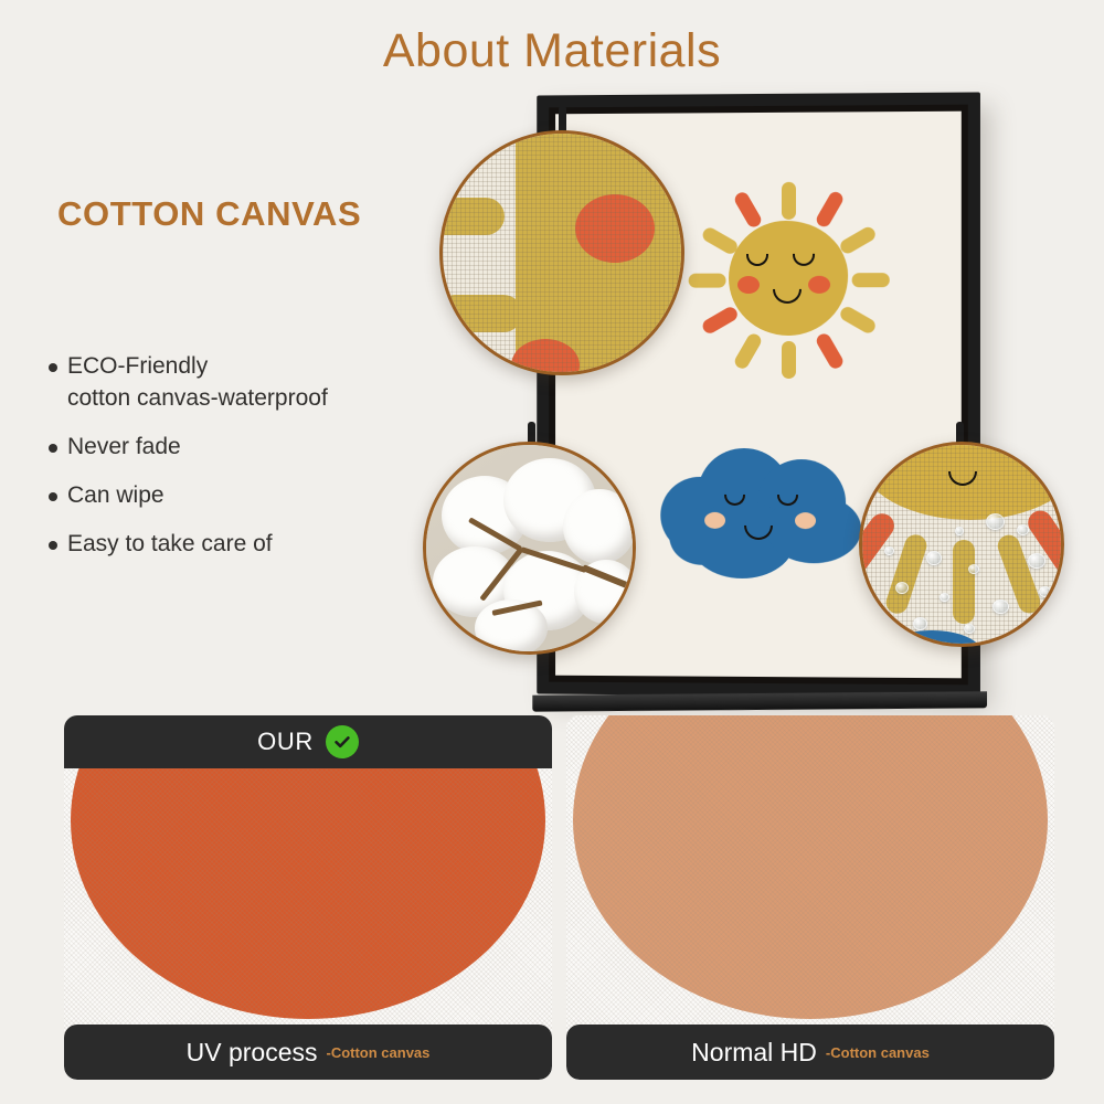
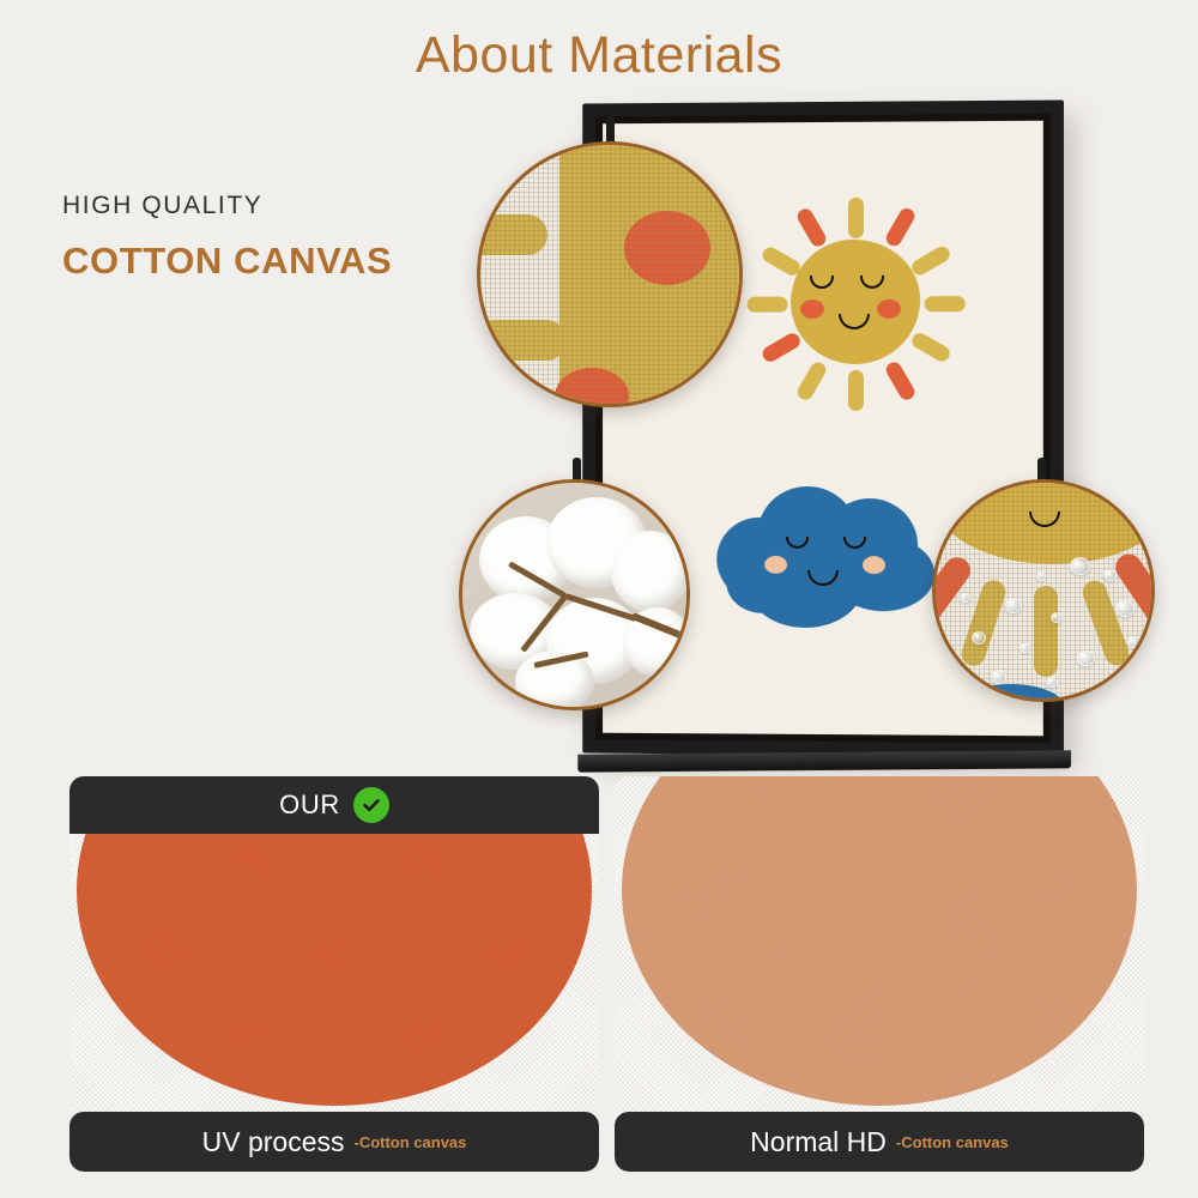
  About Materials
+ HIGH QUALITY
  COTTON CANVAS
- ECO-Friendly
- cotton canvas-waterproof
- Never fade
- Can wipe
- Easy to take care of
  OUR
  UV process
  -Cotton canvas
  Normal HD
  -Cotton canvas
